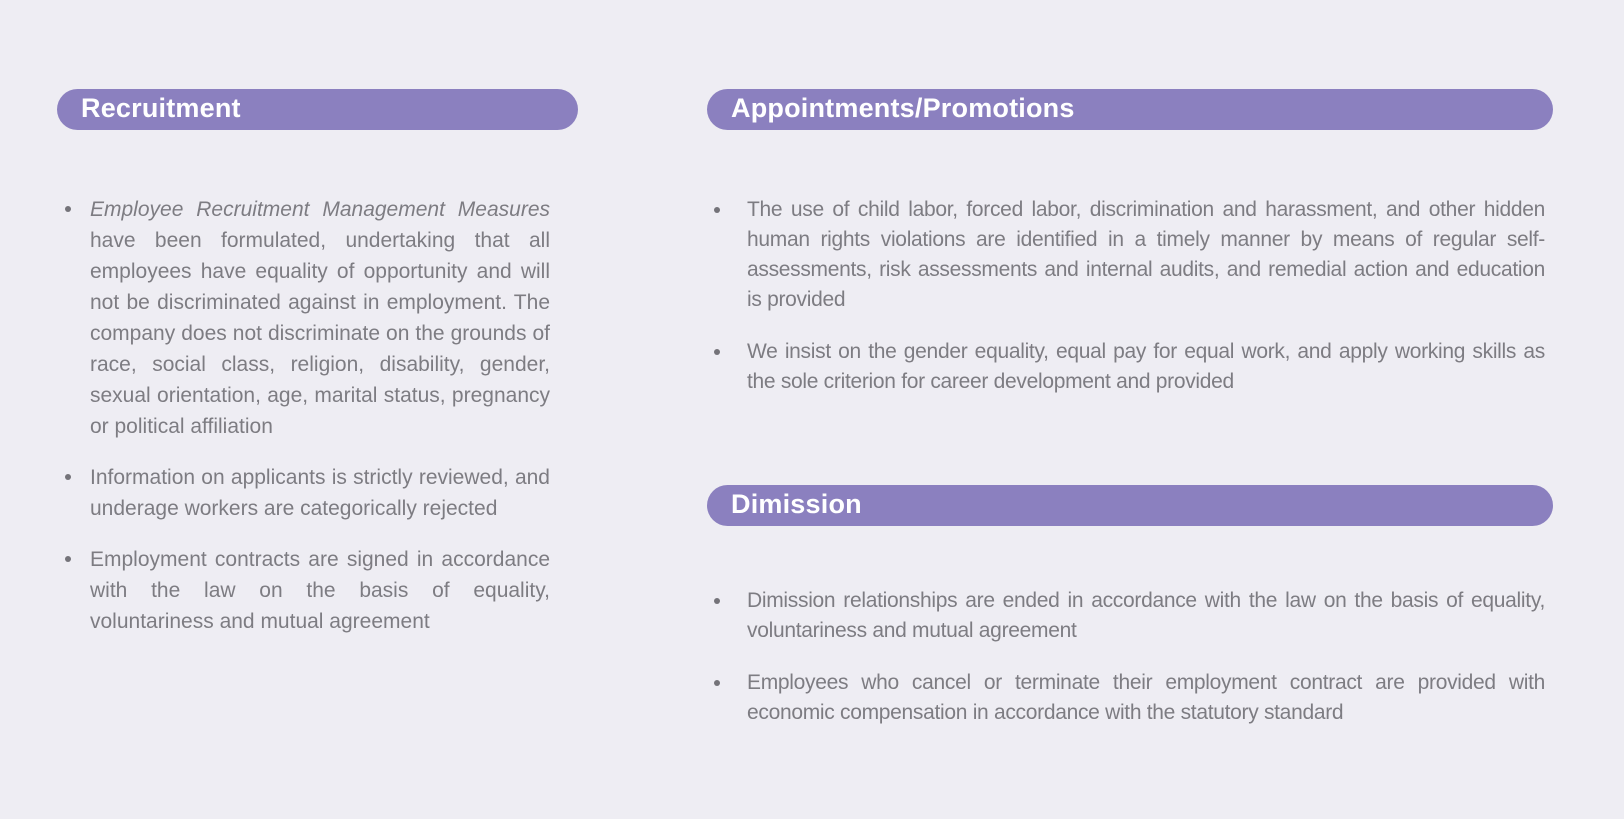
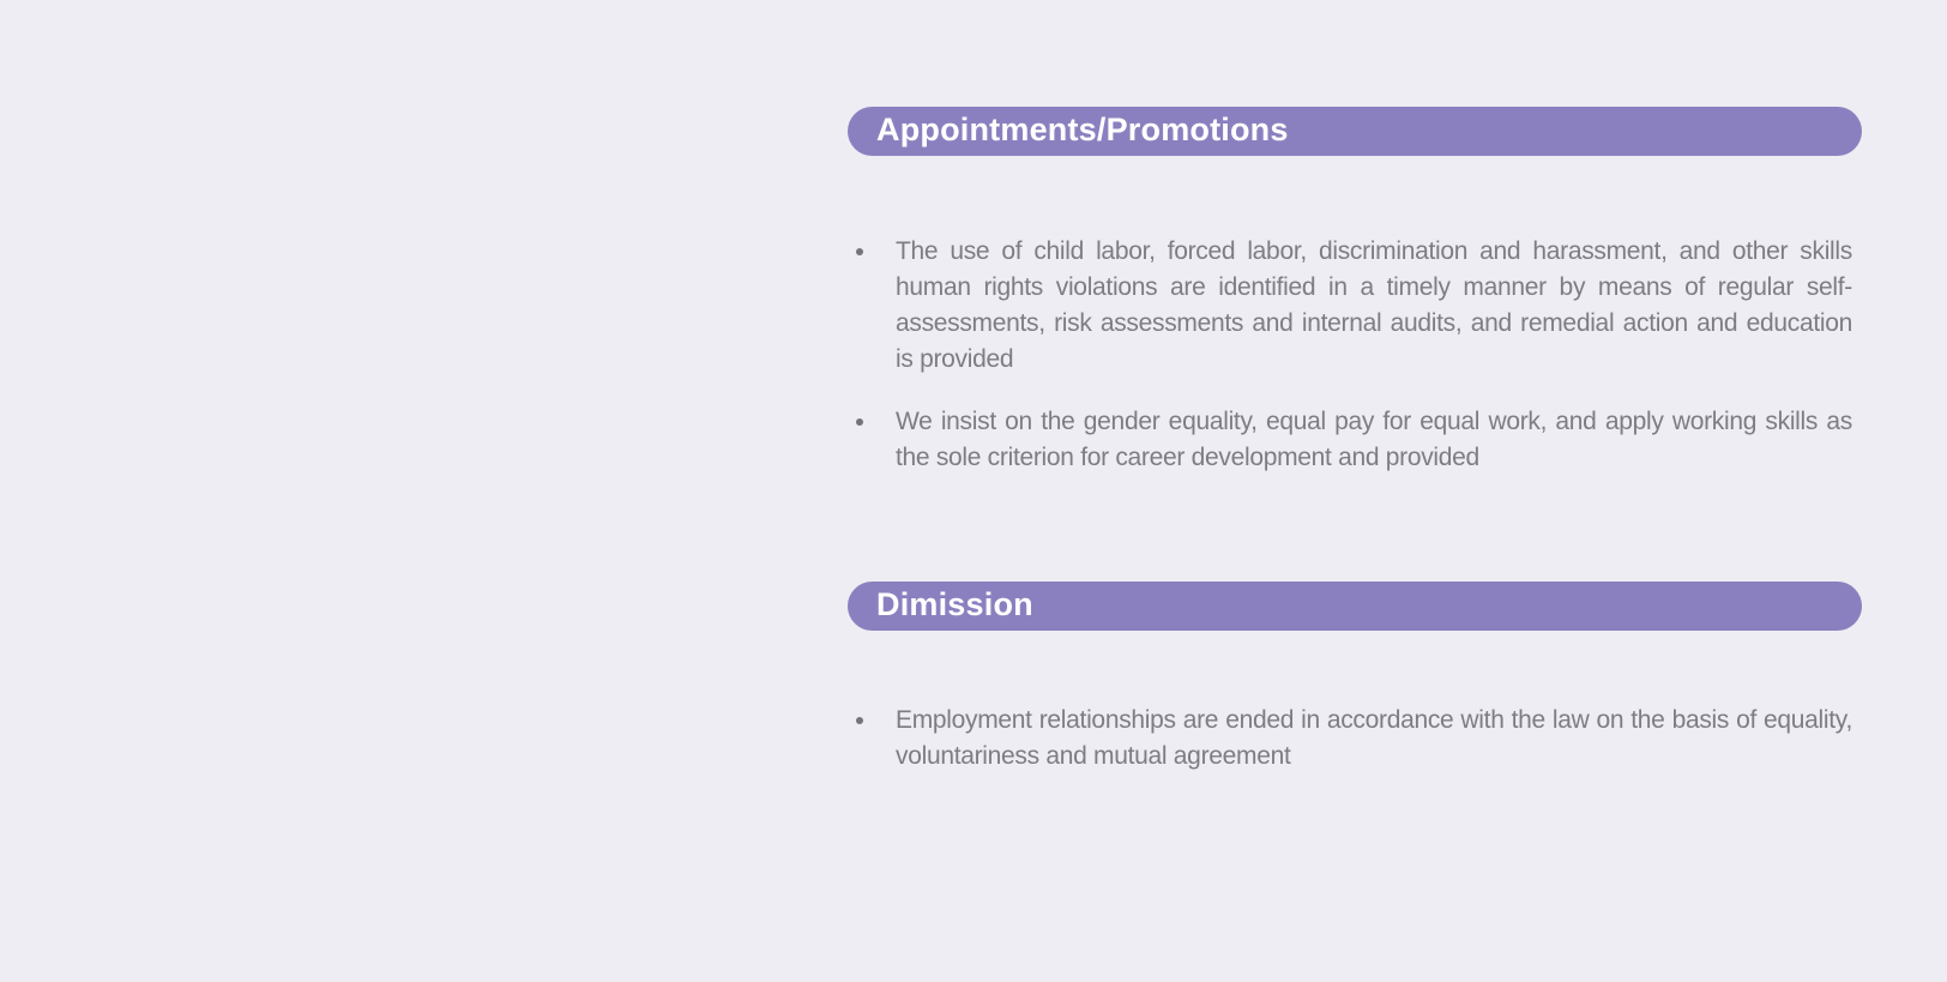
- Recruitment
- Employee Recruitment Management Measures have been formulated, undertaking that all employees have equality of opportunity and will not be discriminated against in employment. The company does not discriminate on the grounds of race, social class, religion, disability, gender, sexual orientation, age, marital status, pregnancy or political affiliation
- Information on applicants is strictly reviewed, and underage workers are categorically rejected
- Employment contracts are signed in accordance with the law on the basis of equality, voluntariness and mutual agreement
  Appointments/Promotions
- The use of child labor, forced labor, discrimination and harassment, and other hidden human rights violations are identified in a timely manner by means of regular self-assessments, risk assessments and internal audits, and remedial action and education is provided
+ The use of child labor, forced labor, discrimination and harassment, and other skills human rights violations are identified in a timely manner by means of regular self-assessments, risk assessments and internal audits, and remedial action and education is provided
  We insist on the gender equality, equal pay for equal work, and apply working skills as the sole criterion for career development and provided
  Dimission
- Dimission relationships are ended in accordance with the law on the basis of equality, voluntariness and mutual agreement
+ Employment relationships are ended in accordance with the law on the basis of equality, voluntariness and mutual agreement
- Employees who cancel or terminate their employment contract are provided with economic compensation in accordance with the statutory standard
